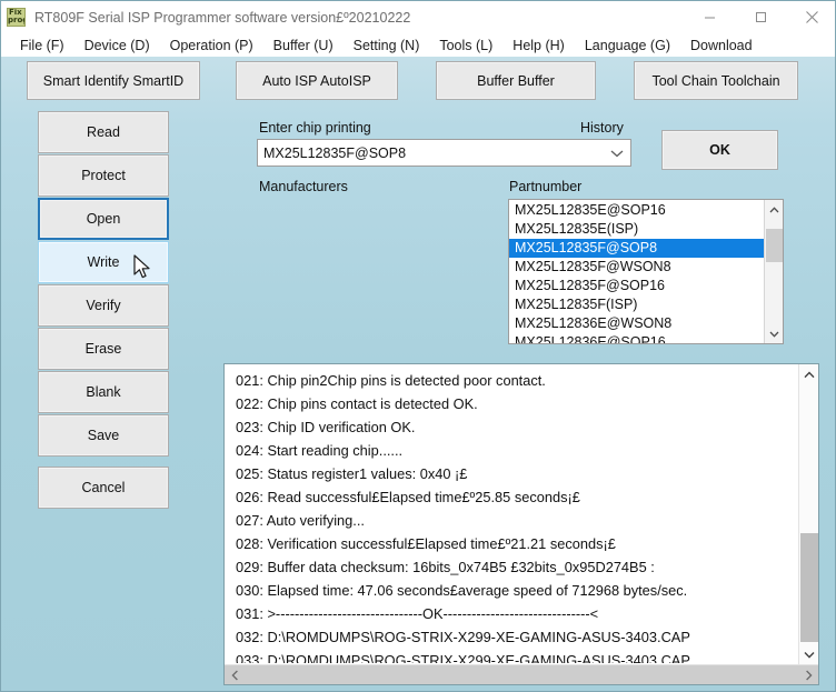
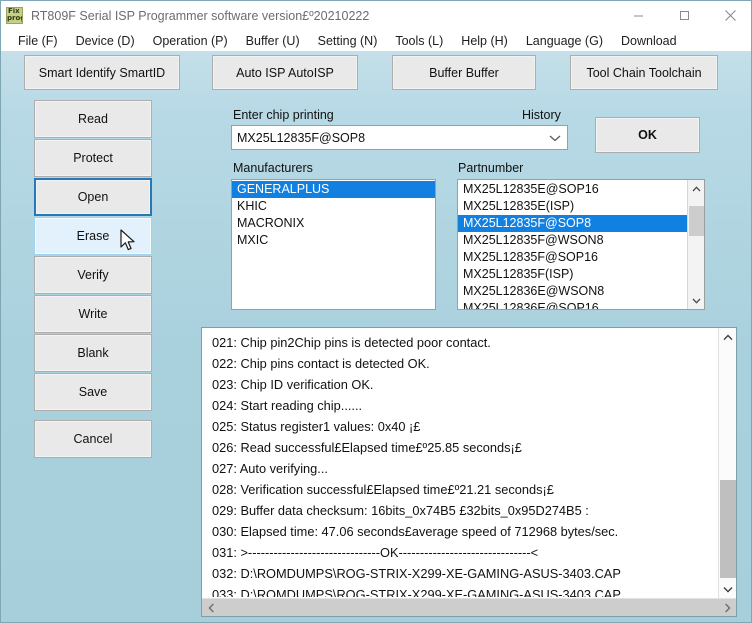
  RT809F Serial ISP Programmer software version£º20210222
  File (F)
  Device (D)
  Operation (P)
  Buffer (U)
  Setting (N)
  Tools (L)
  Help (H)
  Language (G)
  Download
  Smart Identify SmartID
  Auto ISP AutoISP
  Buffer Buffer
  Tool Chain Toolchain
  Read
  Protect
  Open
- Write
+ Erase
  Verify
- Erase
+ Write
  Blank
  Save
  Cancel
  Enter chip printing
  History
  Manufacturers
  Partnumber
  MX25L12835F@SOP8
  OK
+ GENERALPLUS
+ KHIC
+ MACRONIX
+ MXIC
  MX25L12835E@SOP16
  MX25L12835E(ISP)
  MX25L12835F@SOP8
  MX25L12835F@WSON8
  MX25L12835F@SOP16
  MX25L12835F(ISP)
  MX25L12836E@WSON8
  MX25L12836E@SOP16
  021: Chip pin2Chip pins is detected poor contact.
  022: Chip pins contact is detected OK.
  023: Chip ID verification OK.
  024: Start reading chip......
  025: Status register1 values: 0x40 ¡£
  026: Read successful£­Elapsed time£º25.85 seconds¡£
  027: Auto verifying...
  028: Verification successful£­Elapsed time£º21.21 seconds¡£
  029: Buffer data checksum: 16bits_0x74B5 £­32bits_0x95D274B5 :
  030: Elapsed time: 47.06 seconds£­average speed of 712968 bytes/sec.
  031: >-------------------------------OK-------------------------------<
  032: D:\ROMDUMPS\ROG-STRIX-X299-XE-GAMING-ASUS-3403.CAP
  033: D:\ROMDUMPS\ROG-STRIX-X299-XE-GAMING-ASUS-3403.CAP
